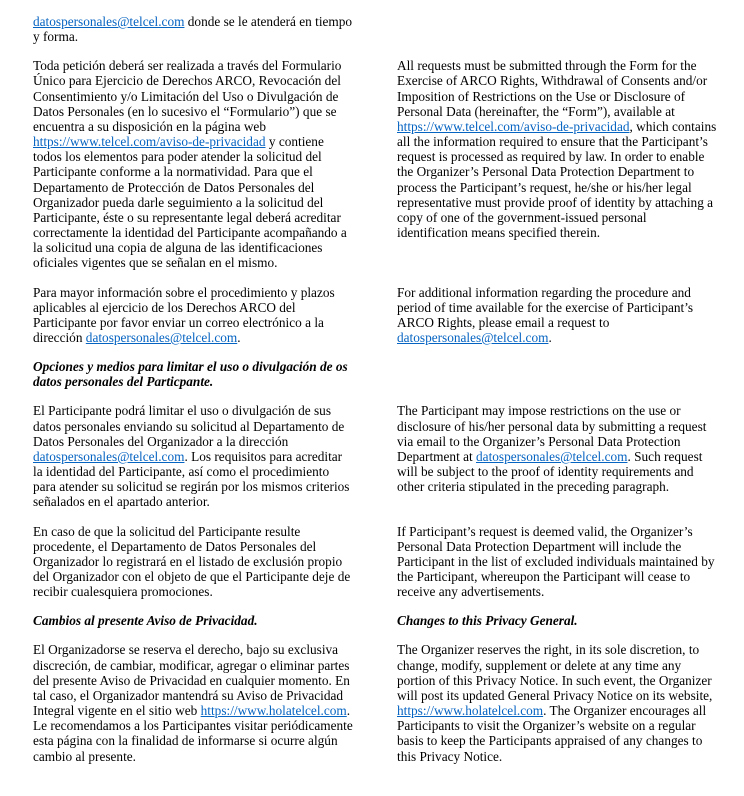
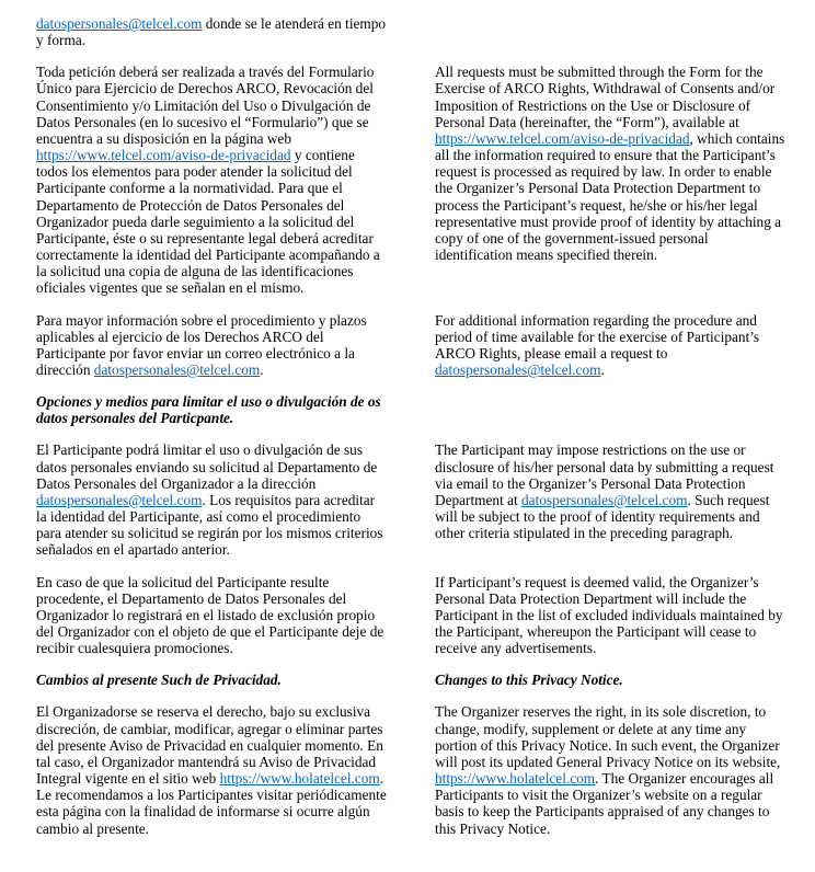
  datospersonales@telcel.com donde se le atenderá en tiempo
  y forma.
  Toda petición deberá ser realizada a través del Formulario
  Único para Ejercicio de Derechos ARCO, Revocación del
  Consentimiento y/o Limitación del Uso o Divulgación de
  Datos Personales (en lo sucesivo el “Formulario”) que se
  encuentra a su disposición en la página web
  https://www.telcel.com/aviso-de-privacidad y contiene
  todos los elementos para poder atender la solicitud del
  Participante conforme a la normatividad. Para que el
  Departamento de Protección de Datos Personales del
  Organizador pueda darle seguimiento a la solicitud del
  Participante, éste o su representante legal deberá acreditar
  correctamente la identidad del Participante acompañando a
  la solicitud una copia de alguna de las identificaciones
  oficiales vigentes que se señalan en el mismo.
  All requests must be submitted through the Form for the
  Exercise of ARCO Rights, Withdrawal of Consents and/or
  Imposition of Restrictions on the Use or Disclosure of
  Personal Data (hereinafter, the “Form”), available at
  https://www.telcel.com/aviso-de-privacidad, which contains
  all the information required to ensure that the Participant’s
  request is processed as required by law. In order to enable
  the Organizer’s Personal Data Protection Department to
  process the Participant’s request, he/she or his/her legal
  representative must provide proof of identity by attaching a
  copy of one of the government-issued personal
  identification means specified therein.
  Para mayor información sobre el procedimiento y plazos
  aplicables al ejercicio de los Derechos ARCO del
  Participante por favor enviar un correo electrónico a la
  dirección datospersonales@telcel.com.
  For additional information regarding the procedure and
  period of time available for the exercise of Participant’s
  ARCO Rights, please email a request to
  datospersonales@telcel.com.
  Opciones y medios para limitar el uso o divulgación de os
  datos personales del Particpante.
  El Participante podrá limitar el uso o divulgación de sus
  datos personales enviando su solicitud al Departamento de
  Datos Personales del Organizador a la dirección
  datospersonales@telcel.com. Los requisitos para acreditar
  la identidad del Participante, así como el procedimiento
  para atender su solicitud se regirán por los mismos criterios
  señalados en el apartado anterior.
  The Participant may impose restrictions on the use or
  disclosure of his/her personal data by submitting a request
  via email to the Organizer’s Personal Data Protection
  Department at datospersonales@telcel.com. Such request
  will be subject to the proof of identity requirements and
  other criteria stipulated in the preceding paragraph.
  En caso de que la solicitud del Participante resulte
  procedente, el Departamento de Datos Personales del
  Organizador lo registrará en el listado de exclusión propio
  del Organizador con el objeto de que el Participante deje de
  recibir cualesquiera promociones.
  If Participant’s request is deemed valid, the Organizer’s
  Personal Data Protection Department will include the
  Participant in the list of excluded individuals maintained by
  the Participant, whereupon the Participant will cease to
  receive any advertisements.
- Cambios al presente Aviso de Privacidad.
+ Cambios al presente Such de Privacidad.
- Changes to this Privacy General.
+ Changes to this Privacy Notice.
  El Organizadorse se reserva el derecho, bajo su exclusiva
  discreción, de cambiar, modificar, agregar o eliminar partes
  del presente Aviso de Privacidad en cualquier momento. En
  tal caso, el Organizador mantendrá su Aviso de Privacidad
  Integral vigente en el sitio web https://www.holatelcel.com.
  Le recomendamos a los Participantes visitar periódicamente
  esta página con la finalidad de informarse si ocurre algún
  cambio al presente.
  The Organizer reserves the right, in its sole discretion, to
  change, modify, supplement or delete at any time any
  portion of this Privacy Notice. In such event, the Organizer
  will post its updated General Privacy Notice on its website,
  https://www.holatelcel.com. The Organizer encourages all
  Participants to visit the Organizer’s website on a regular
  basis to keep the Participants appraised of any changes to
  this Privacy Notice.
